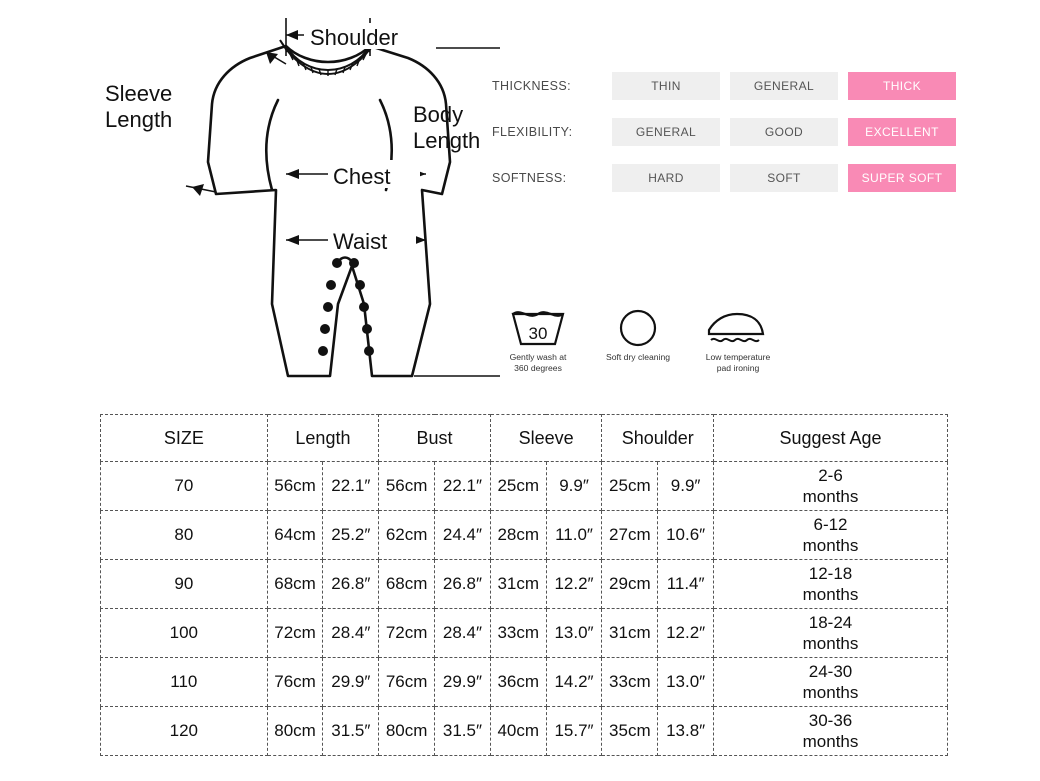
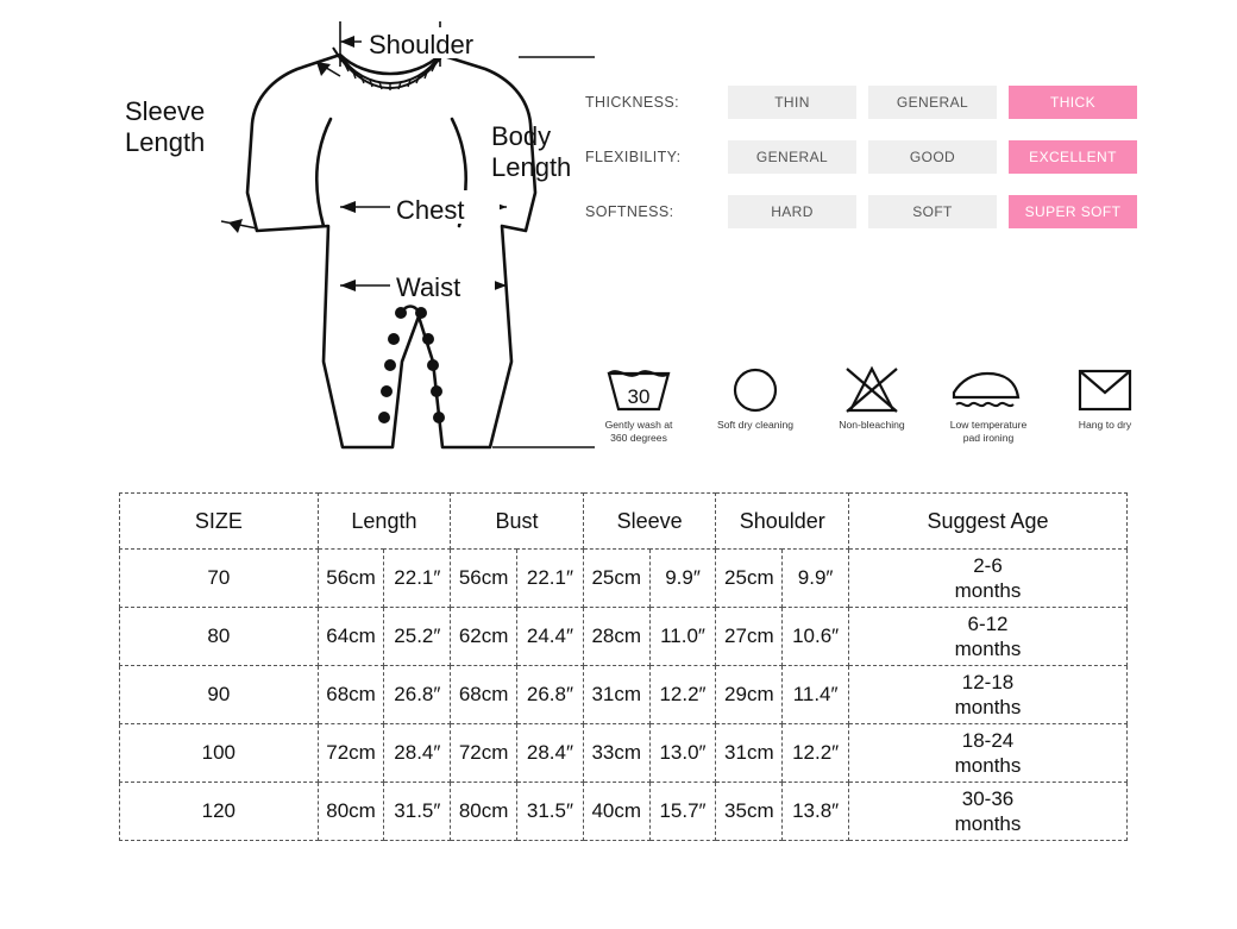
  Shoulder
  Sleeve
  Length
  Body
  Length
  Chest
  Waist
  THICKNESS:
  THIN
  GENERAL
  THICK
  FLEXIBILITY:
  GENERAL
  GOOD
  EXCELLENT
  SOFTNESS:
  HARD
  SOFT
  SUPER SOFT
  30
  Gently wash at
  360 degrees
  Soft dry cleaning
+ Non-bleaching
  Low temperature
  pad ironing
+ Hang to dry
  SIZE	Length	Bust	Sleeve	Shoulder	Suggest Age
  70	56cm	22.1″	56cm	22.1″	25cm	9.9″	25cm	9.9″	2-6 months
  80	64cm	25.2″	62cm	24.4″	28cm	11.0″	27cm	10.6″	6-12 months
  90	68cm	26.8″	68cm	26.8″	31cm	12.2″	29cm	11.4″	12-18 months
  100	72cm	28.4″	72cm	28.4″	33cm	13.0″	31cm	12.2″	18-24 months
- 110	76cm	29.9″	76cm	29.9″	36cm	14.2″	33cm	13.0″	24-30 months
  120	80cm	31.5″	80cm	31.5″	40cm	15.7″	35cm	13.8″	30-36 months
